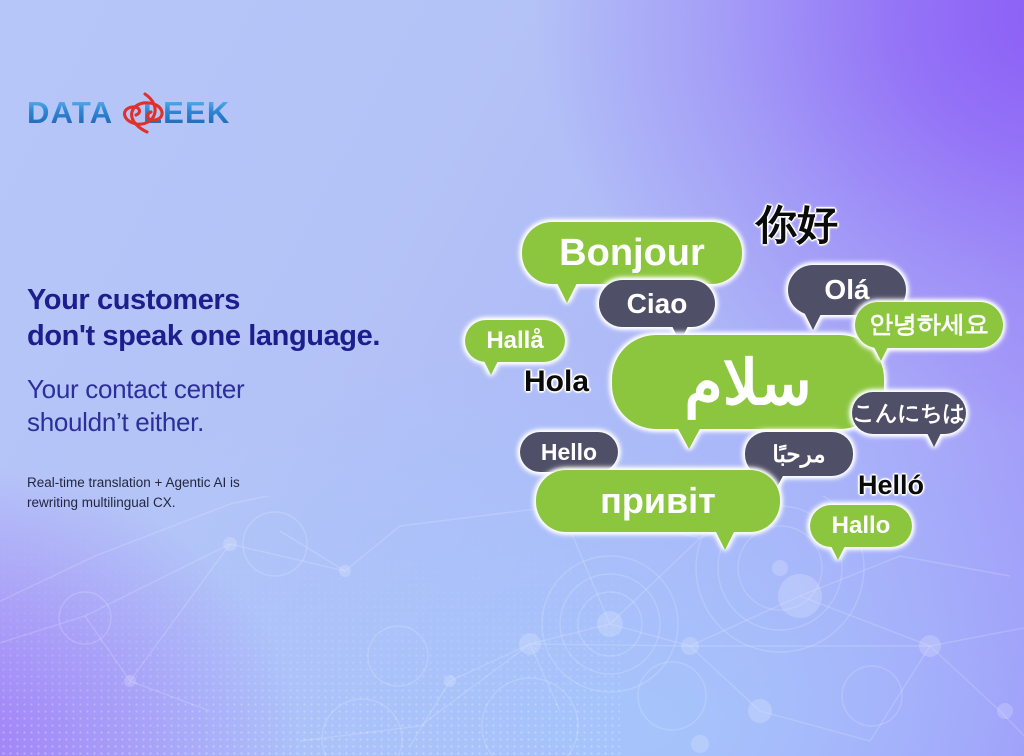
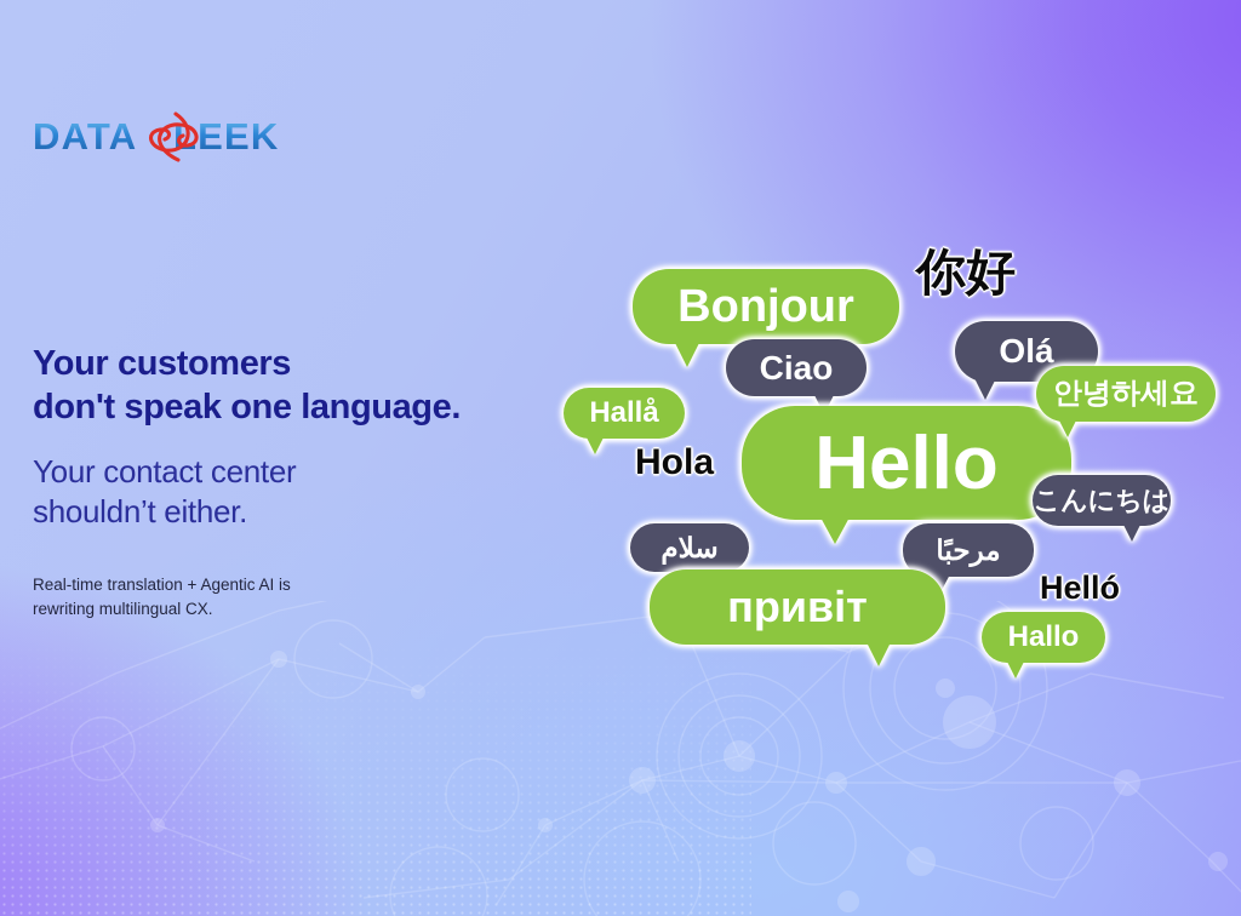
  DATA
  LEEK
  Your customers
  don't speak one language.
  Your contact center
  shouldn’t either.
  Real-time translation + Agentic AI is
  rewriting multilingual CX.
  Bonjour
  Ciao
  Hallå
- سلام
+ Hello
  Olá
  안녕하세요
  こんにちは
- Hello
+ سلام
  مرحبًا
  привіт
  Hallo
  你好
  Hola
  Helló
